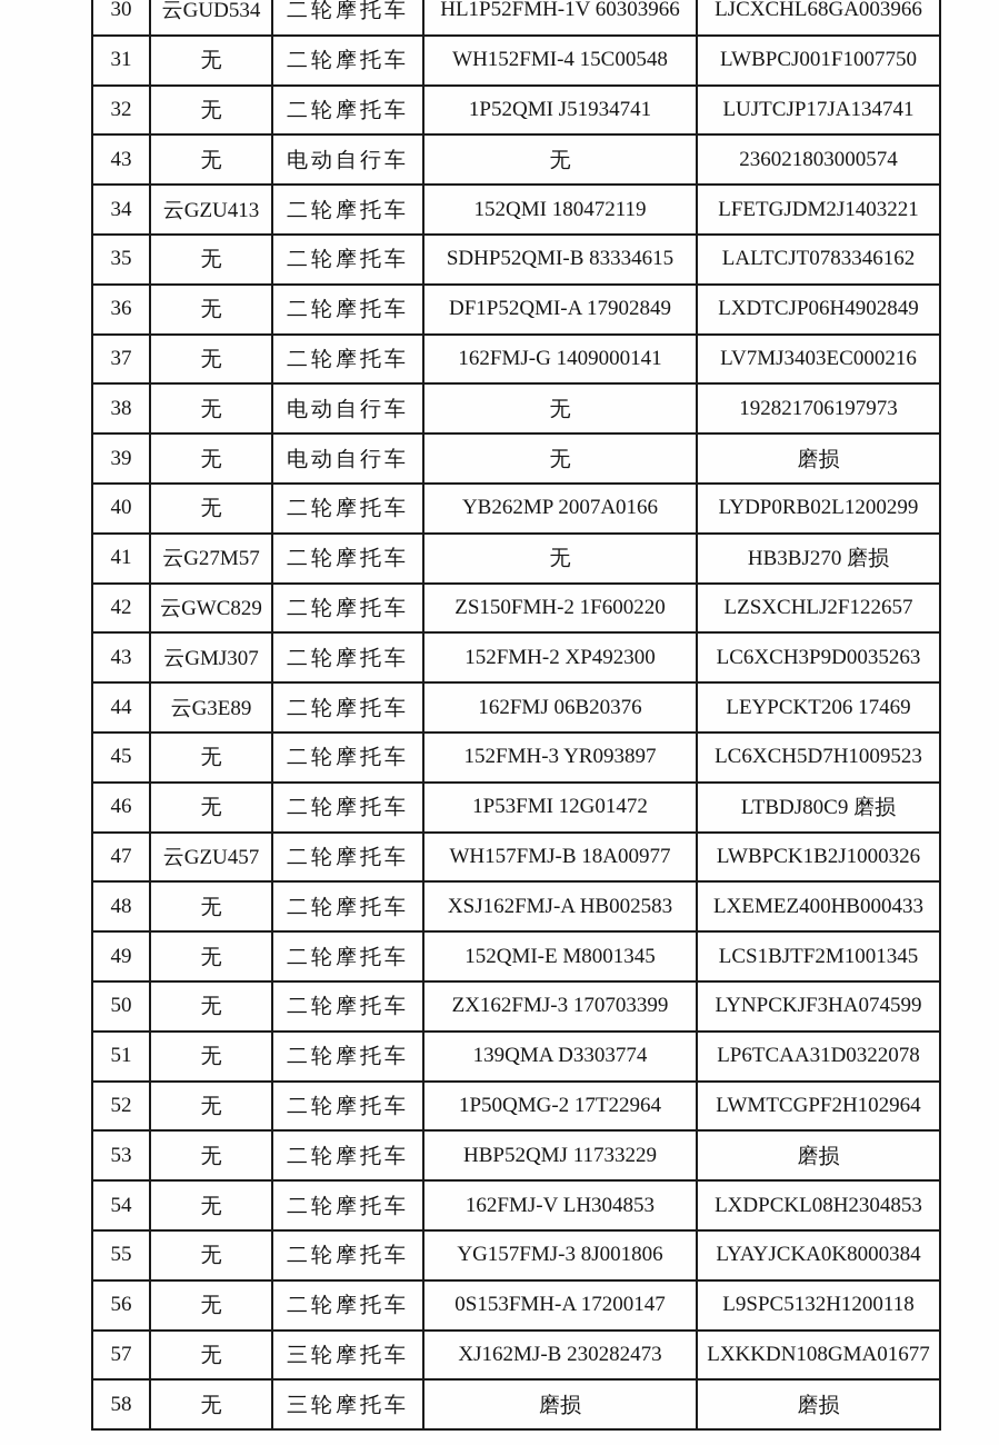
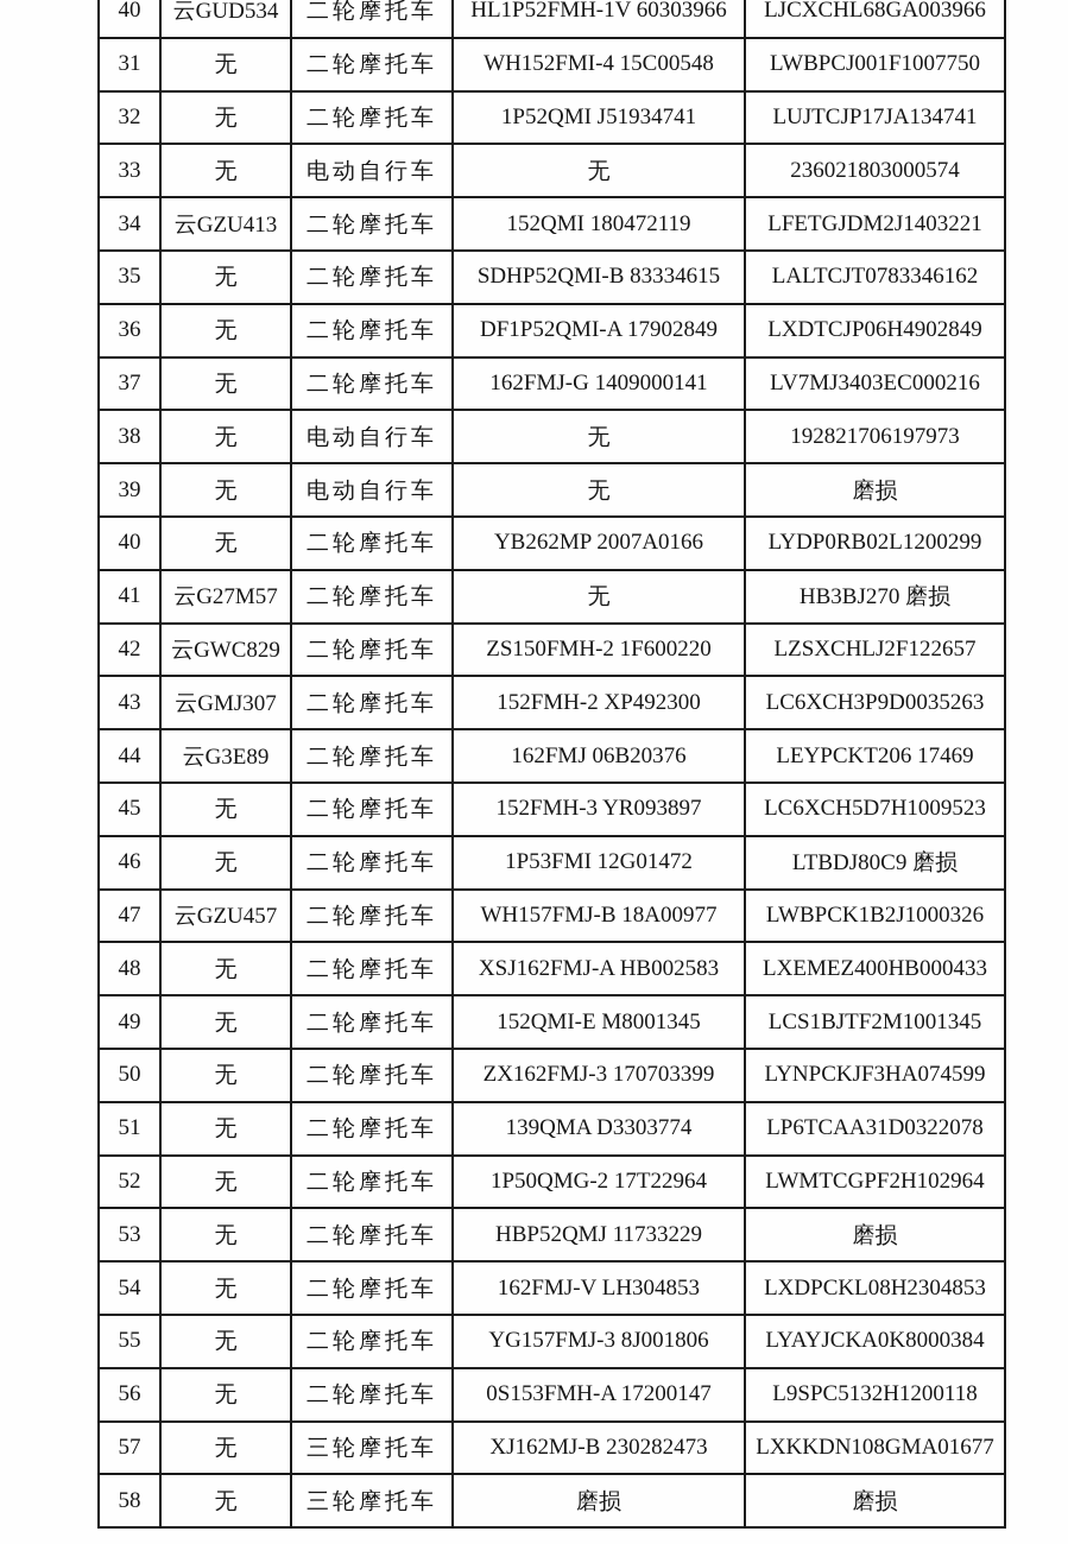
- 30	云GUD534	二轮摩托车	HL1P52FMH-1V 60303966	LJCXCHL68GA003966
+ 40	云GUD534	二轮摩托车	HL1P52FMH-1V 60303966	LJCXCHL68GA003966
  31	无	二轮摩托车	WH152FMI-4 15C00548	LWBPCJ001F1007750
  32	无	二轮摩托车	1P52QMI J51934741	LUJTCJP17JA134741
- 43	无	电动自行车	无	236021803000574
+ 33	无	电动自行车	无	236021803000574
  34	云GZU413	二轮摩托车	152QMI 180472119	LFETGJDM2J1403221
  35	无	二轮摩托车	SDHP52QMI-B 83334615	LALTCJT0783346162
  36	无	二轮摩托车	DF1P52QMI-A 17902849	LXDTCJP06H4902849
  37	无	二轮摩托车	162FMJ-G 1409000141	LV7MJ3403EC000216
  38	无	电动自行车	无	192821706197973
  39	无	电动自行车	无	磨损
  40	无	二轮摩托车	YB262MP 2007A0166	LYDP0RB02L1200299
  41	云G27M57	二轮摩托车	无	HB3BJ270 磨损
  42	云GWC829	二轮摩托车	ZS150FMH-2 1F600220	LZSXCHLJ2F122657
  43	云GMJ307	二轮摩托车	152FMH-2 XP492300	LC6XCH3P9D0035263
  44	云G3E89	二轮摩托车	162FMJ 06B20376	LEYPCKT206 17469
  45	无	二轮摩托车	152FMH-3 YR093897	LC6XCH5D7H1009523
  46	无	二轮摩托车	1P53FMI 12G01472	LTBDJ80C9 磨损
  47	云GZU457	二轮摩托车	WH157FMJ-B 18A00977	LWBPCK1B2J1000326
  48	无	二轮摩托车	XSJ162FMJ-A HB002583	LXEMEZ400HB000433
  49	无	二轮摩托车	152QMI-E M8001345	LCS1BJTF2M1001345
  50	无	二轮摩托车	ZX162FMJ-3 170703399	LYNPCKJF3HA074599
  51	无	二轮摩托车	139QMA D3303774	LP6TCAA31D0322078
  52	无	二轮摩托车	1P50QMG-2 17T22964	LWMTCGPF2H102964
  53	无	二轮摩托车	HBP52QMJ 11733229	磨损
  54	无	二轮摩托车	162FMJ-V LH304853	LXDPCKL08H2304853
  55	无	二轮摩托车	YG157FMJ-3 8J001806	LYAYJCKA0K8000384
  56	无	二轮摩托车	0S153FMH-A 17200147	L9SPC5132H1200118
  57	无	三轮摩托车	XJ162MJ-B 230282473	LXKKDN108GMA01677
  58	无	三轮摩托车	磨损	磨损
